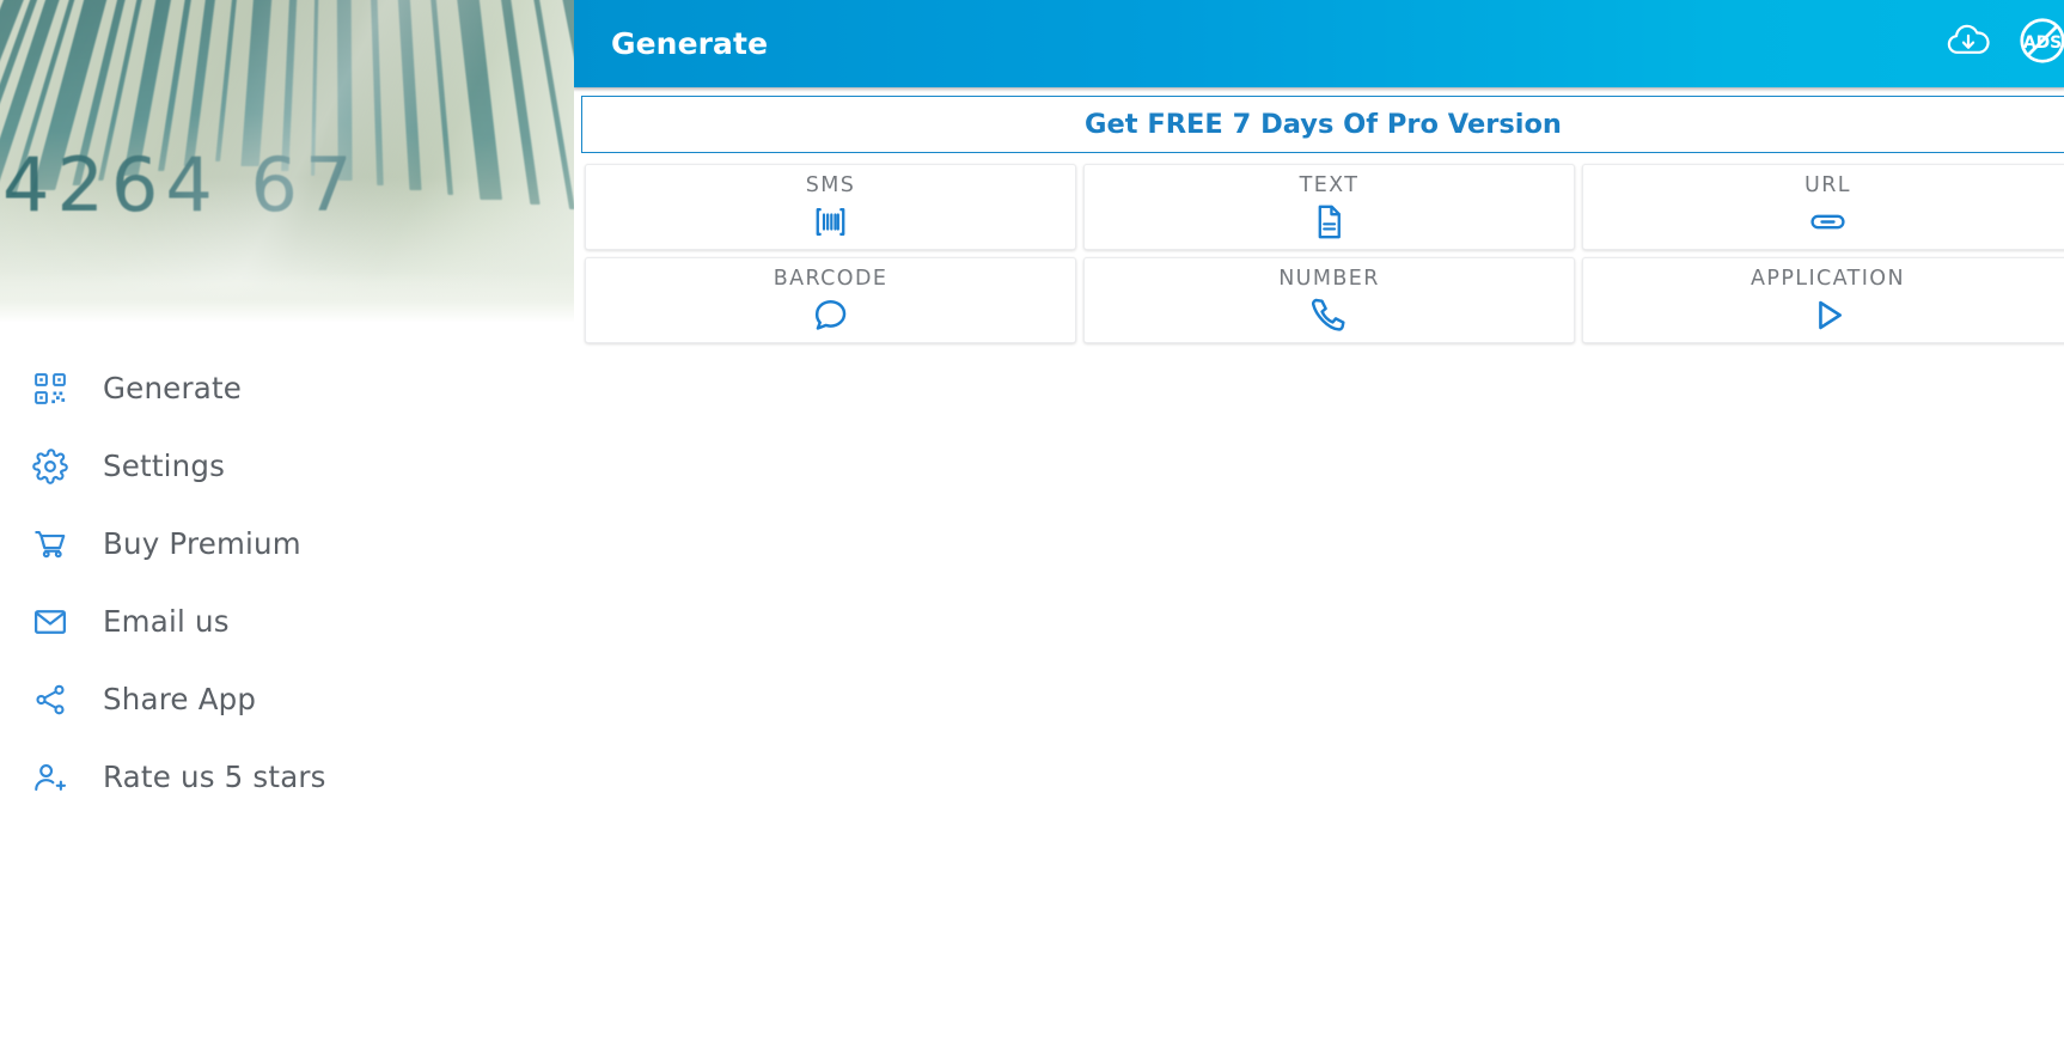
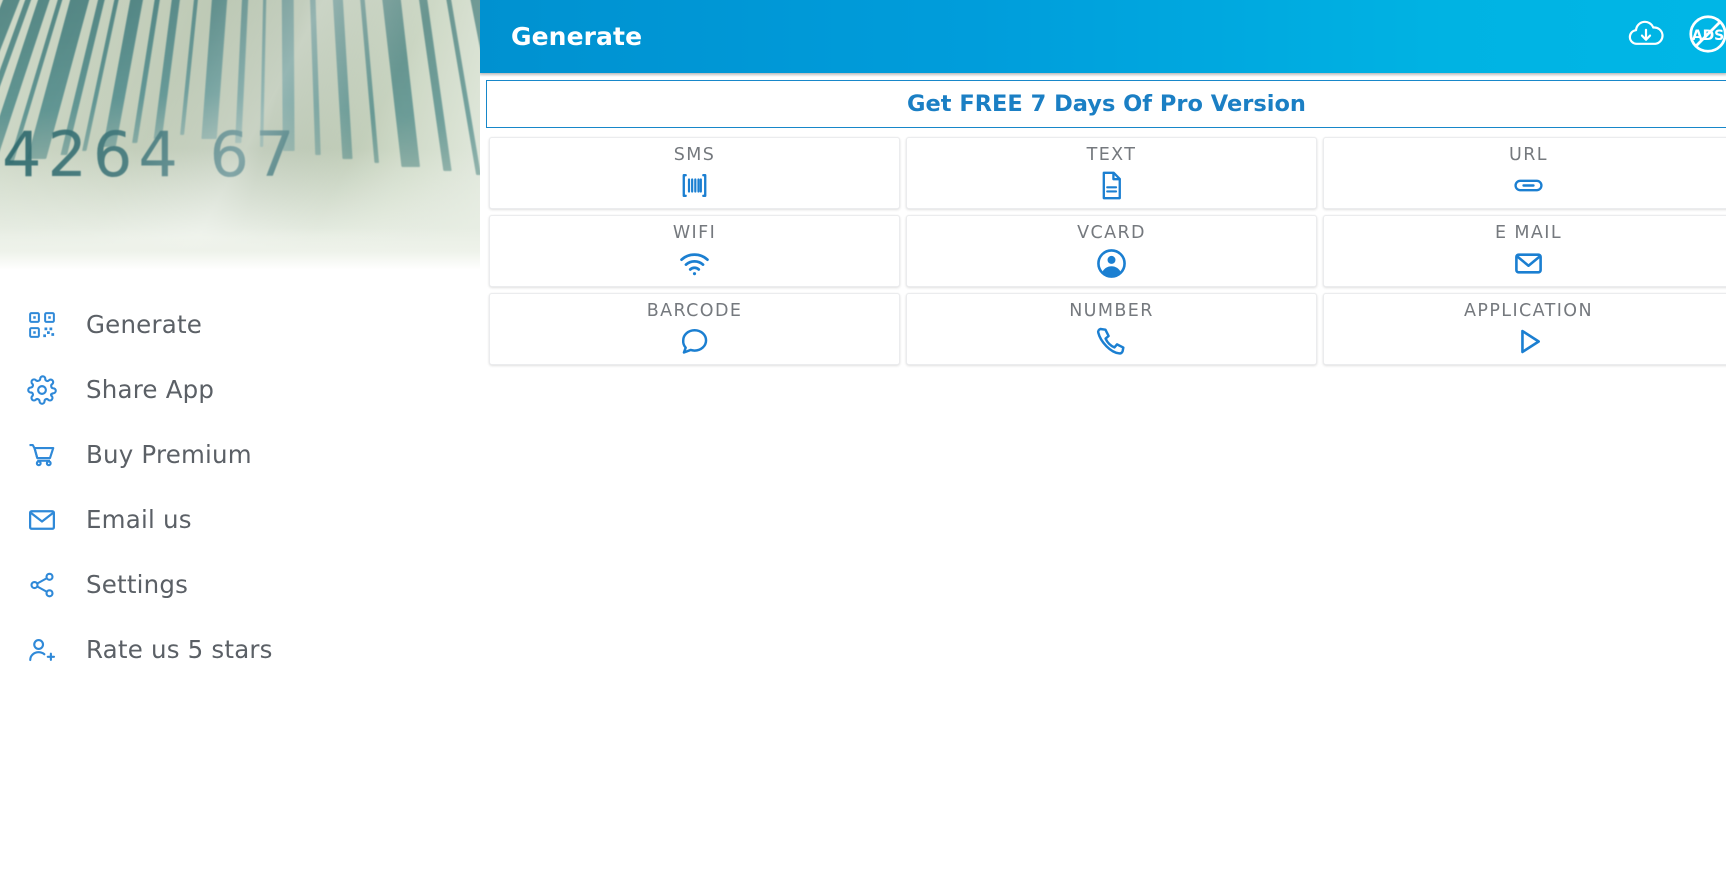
  Generate
- Settings
+ Share App
  Buy Premium
  Email us
- Share App
+ Settings
  Rate us 5 stars
  Generate
  ADS
  Get FREE 7 Days Of Pro Version
  SMS
  TEXT
  URL
+ WIFI
+ VCARD
+ E MAIL
  BARCODE
  NUMBER
  APPLICATION
